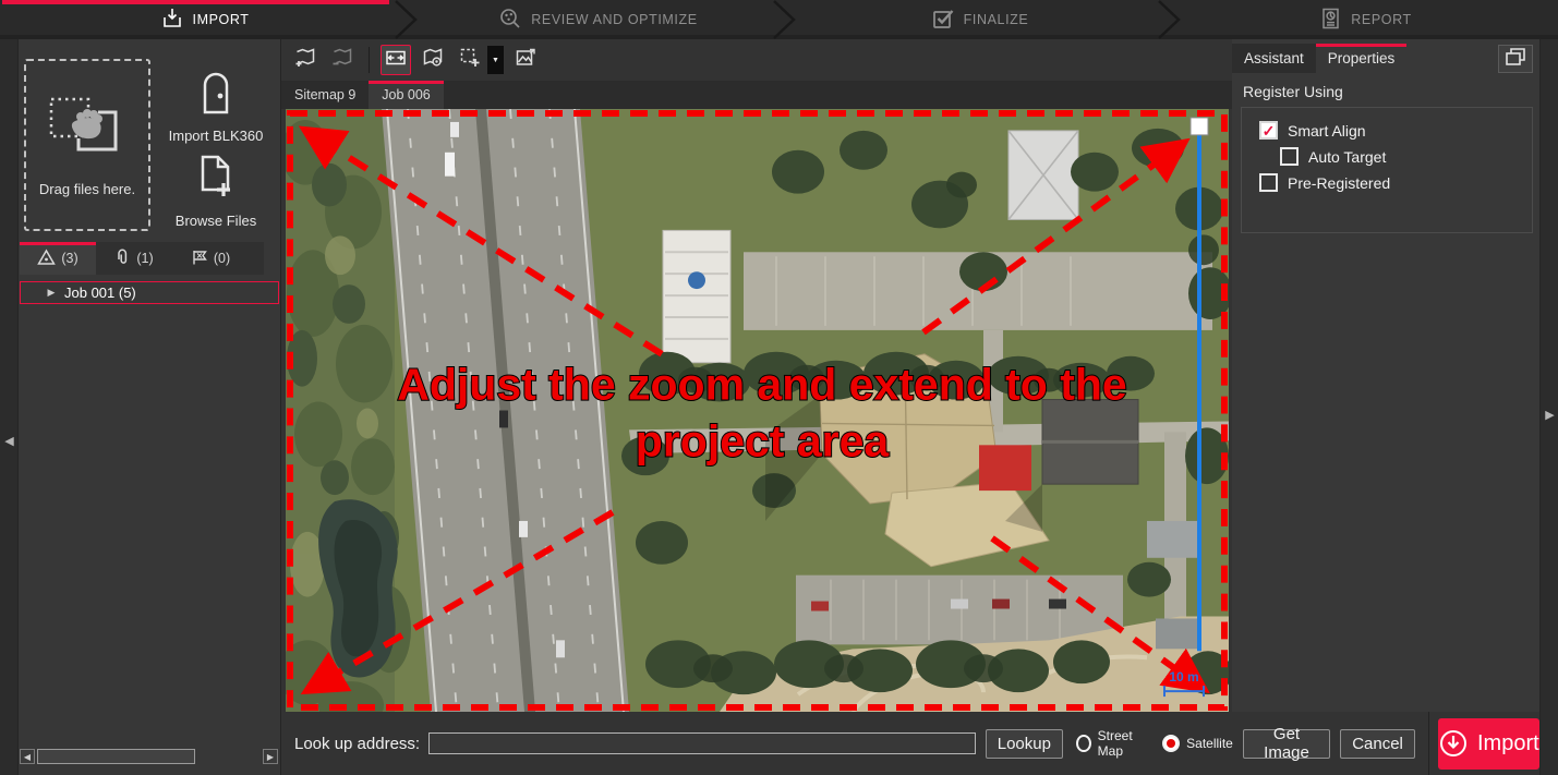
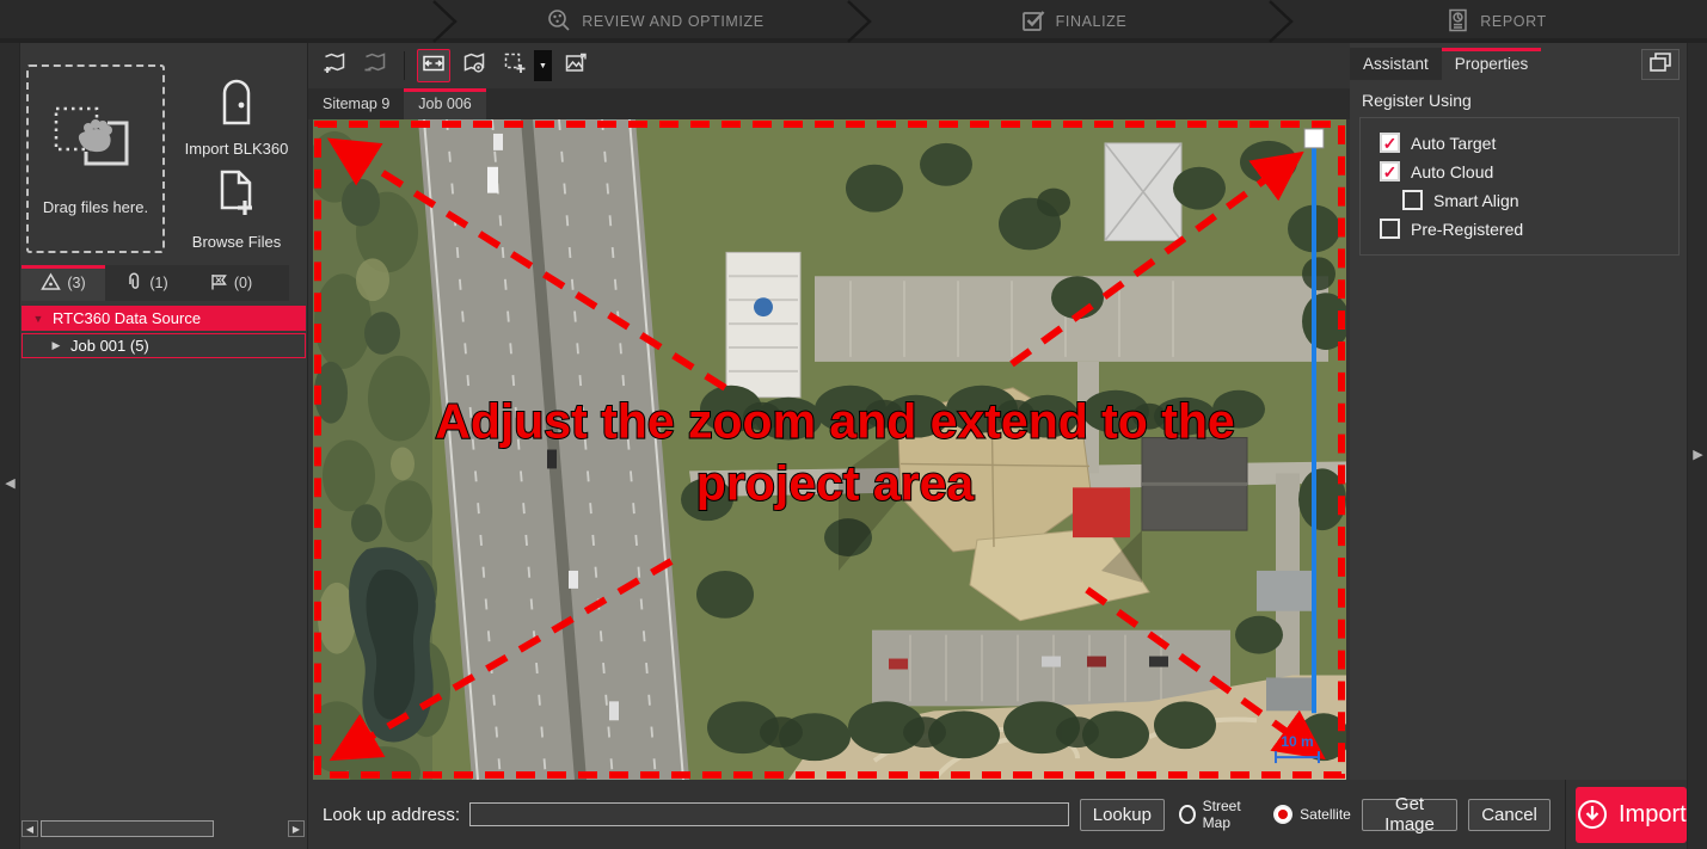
- IMPORT
  REVIEW AND OPTIMIZE
  FINALIZE
  REPORT
  ◀
  ▶
  Drag files here.
  Import BLK360
  Browse Files
  (3)
  (1)
  (0)
+ ▼
+ RTC360 Data Source
  ▶
  Job 001 (5)
  ◀
  ▶
  Sitemap 9
  Job 006
  Adjust the zoom and extend to the
  project area
  10 m
  Assistant
  Properties
  Register Using
- Smart Align
+ Auto Target
+ Auto Cloud
- Auto Target
+ Smart Align
  Pre-Registered
  Look up address:
  Lookup
  Street Map
  Satellite
  Get Image
  Cancel
  Import
